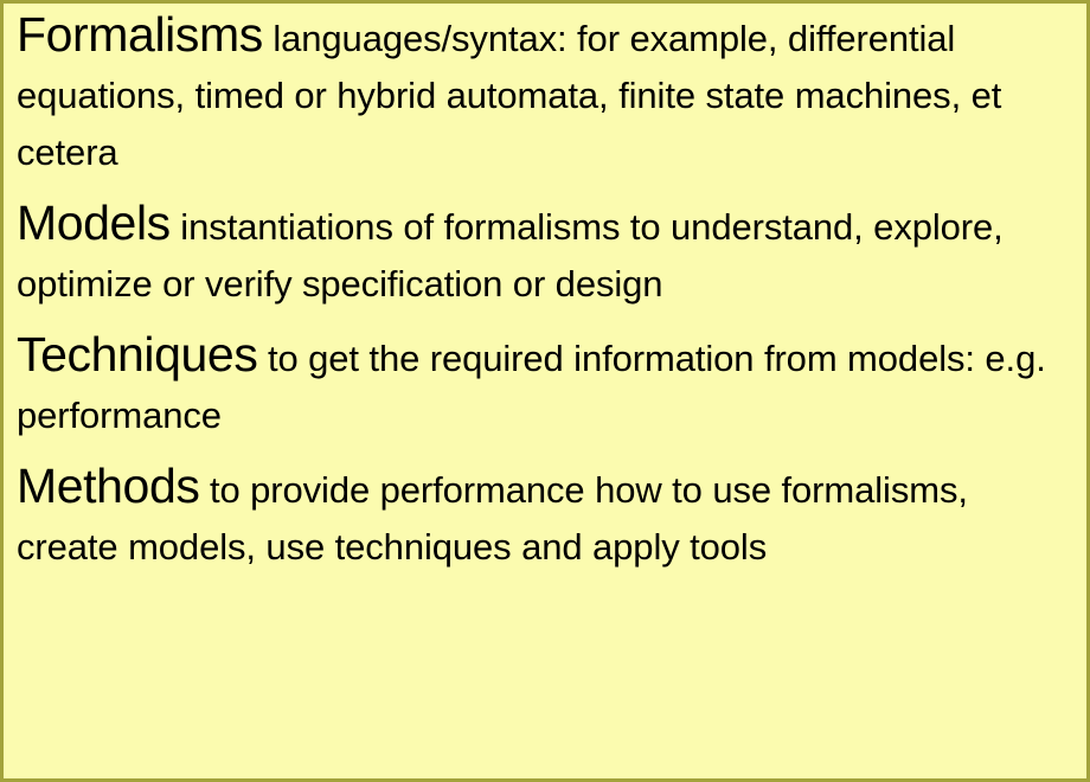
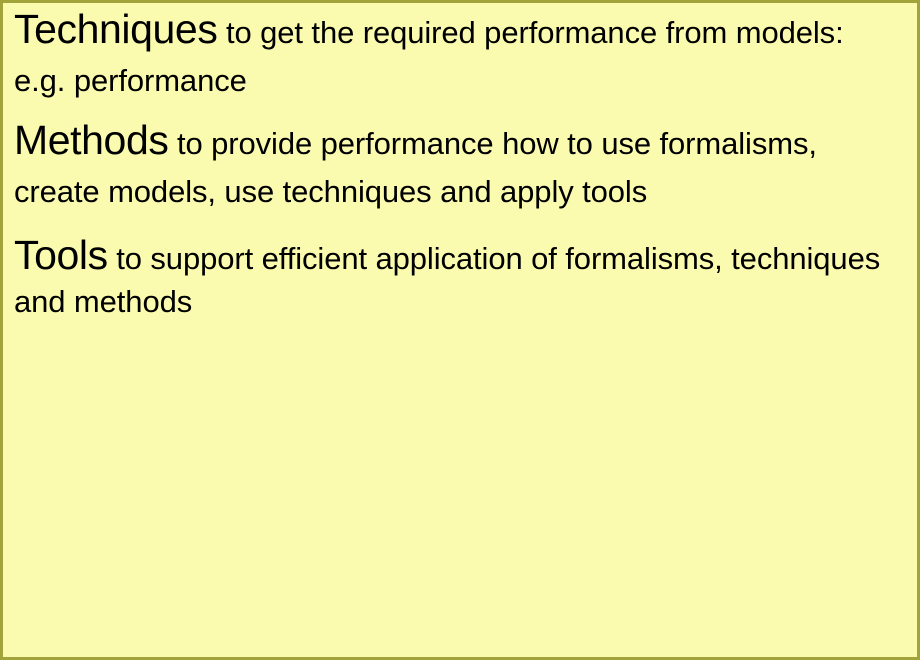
- Formalisms languages/syntax: for example, differential equations, timed or hybrid automata, finite state machines, et cetera
- Models instantiations of formalisms to understand, explore, optimize or verify specification or design
- Techniques to get the required information from models: e.g. performance
+ Techniques to get the required performance from models: e.g. performance
  Methods to provide performance how to use formalisms, create models, use techniques and apply tools
+ Tools to support efficient application of formalisms, techniques and methods
